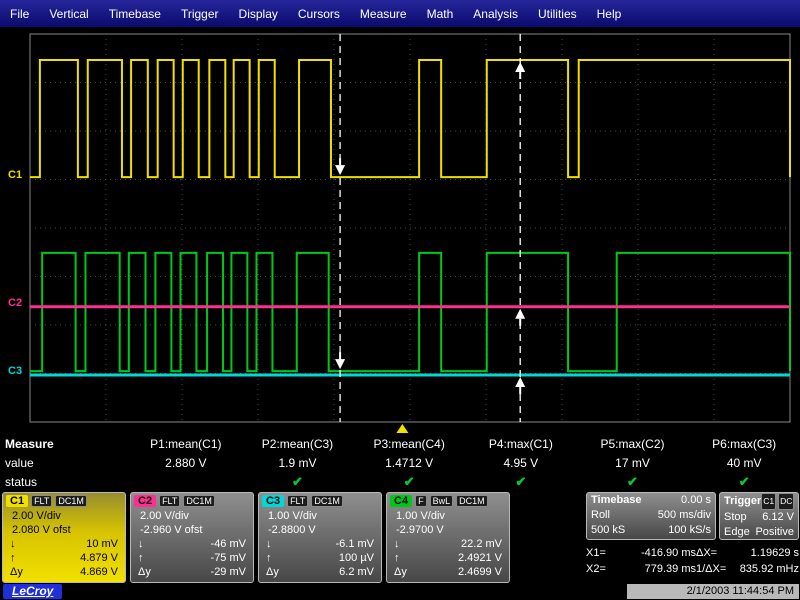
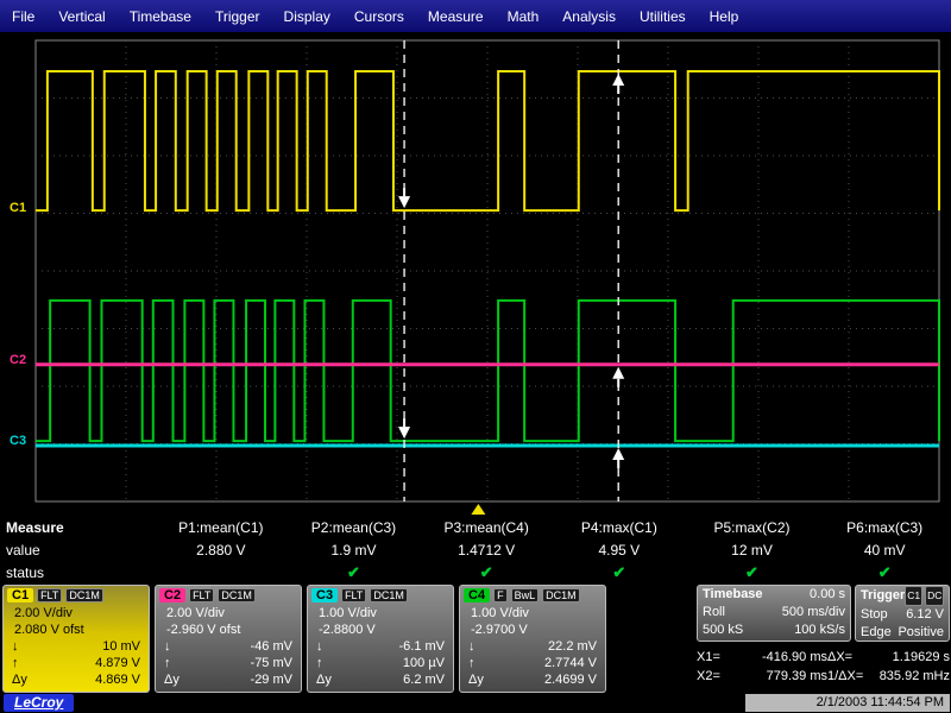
  File
  Vertical
  Timebase
  Trigger
  Display
  Cursors
  Measure
  Math
  Analysis
  Utilities
  Help
  C1
  C2
  C3
  Measure
  P1:mean(C1)
  P2:mean(C3)
  P3:mean(C4)
  P4:max(C1)
  P5:max(C2)
  P6:max(C3)
  value
  2.880 V
  1.9 mV
  1.4712 V
  4.95 V
- 17 mV
+ 12 mV
  40 mV
  status
  ✔
  ✔
  ✔
  ✔
  ✔
  C1
  FLT
  DC1M
  2.00 V/div
  2.080 V ofst
  ↓
  10 mV
  ↑
  4.879 V
  Δy
  4.869 V
  C2
  FLT
  DC1M
  2.00 V/div
  -2.960 V ofst
  ↓
  -46 mV
  ↑
  -75 mV
  Δy
  -29 mV
  C3
  FLT
  DC1M
  1.00 V/div
  -2.8800 V
  ↓
  -6.1 mV
  ↑
  100 µV
  Δy
  6.2 mV
  C4
  F
  BwL
  DC1M
  1.00 V/div
  -2.9700 V
  ↓
  22.2 mV
  ↑
- 2.4921 V
+ 2.7744 V
  Δy
  2.4699 V
  Timebase
  0.00 s
  Roll
  500 ms/div
  500 kS
  100 kS/s
  Trigger
  C1
  DC
  Stop
  6.12 V
  Edge
  Positive
  X1=
  -416.90 ms
  ΔX=
  1.19629 s
  X2=
  779.39 ms
  1/ΔX=
  835.92 mHz
  LeCroy
  2/1/2003 11:44:54 PM
